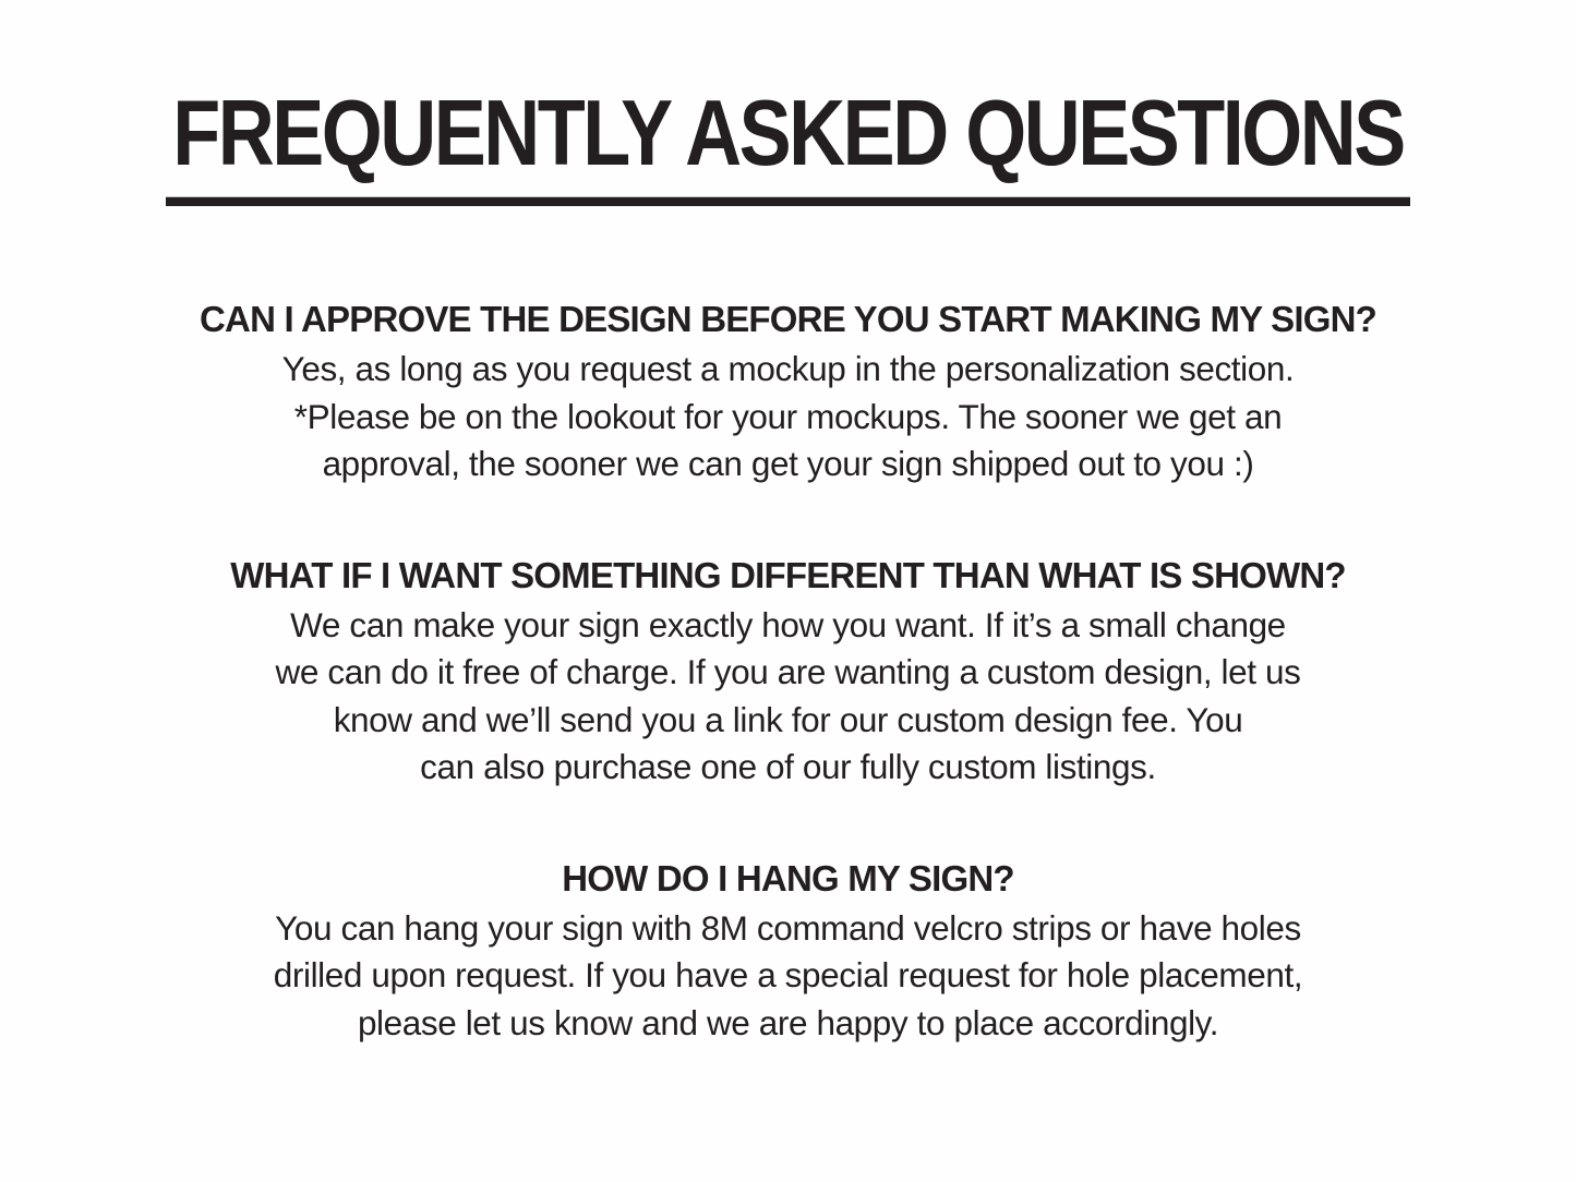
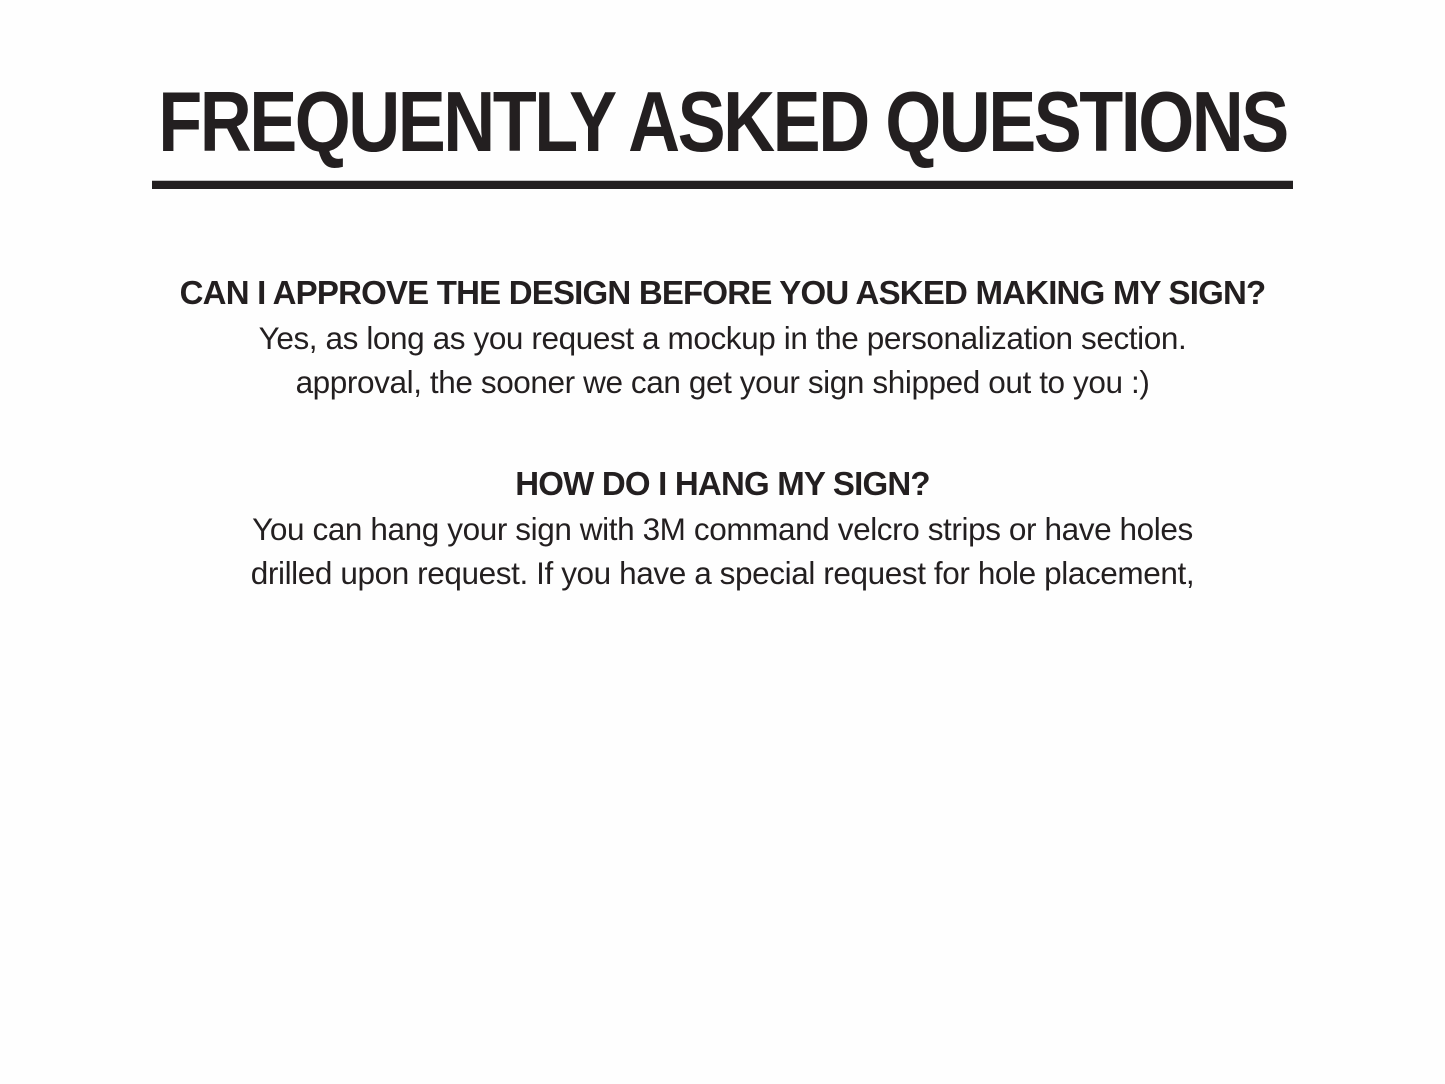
  FREQUENTLY ASKED QUESTIONS
- CAN I APPROVE THE DESIGN BEFORE YOU START MAKING MY SIGN?
+ CAN I APPROVE THE DESIGN BEFORE YOU ASKED MAKING MY SIGN?
  Yes, as long as you request a mockup in the personalization section.
- *Please be on the lookout for your mockups. The sooner we get an
  approval, the sooner we can get your sign shipped out to you :)
- WHAT IF I WANT SOMETHING DIFFERENT THAN WHAT IS SHOWN?
- We can make your sign exactly how you want. If it’s a small change
- we can do it free of charge. If you are wanting a custom design, let us
- know and we’ll send you a link for our custom design fee. You
- can also purchase one of our fully custom listings.
  HOW DO I HANG MY SIGN?
- You can hang your sign with 8M command velcro strips or have holes
+ You can hang your sign with 3M command velcro strips or have holes
  drilled upon request. If you have a special request for hole placement,
- please let us know and we are happy to place accordingly.
